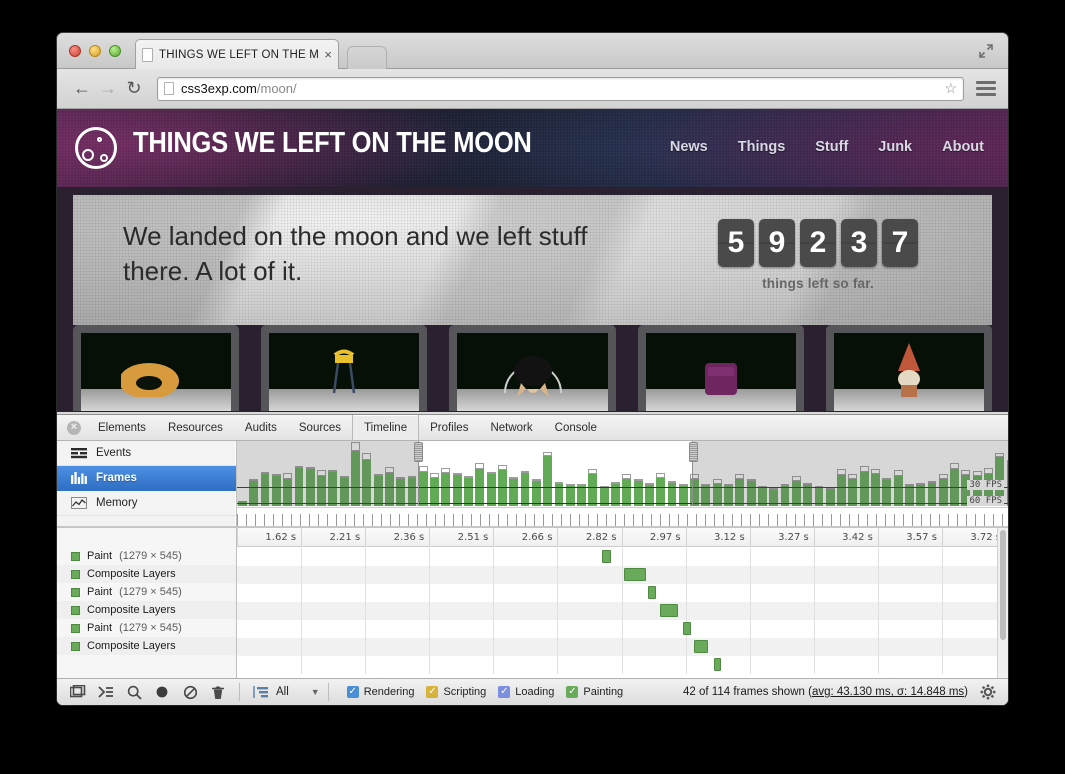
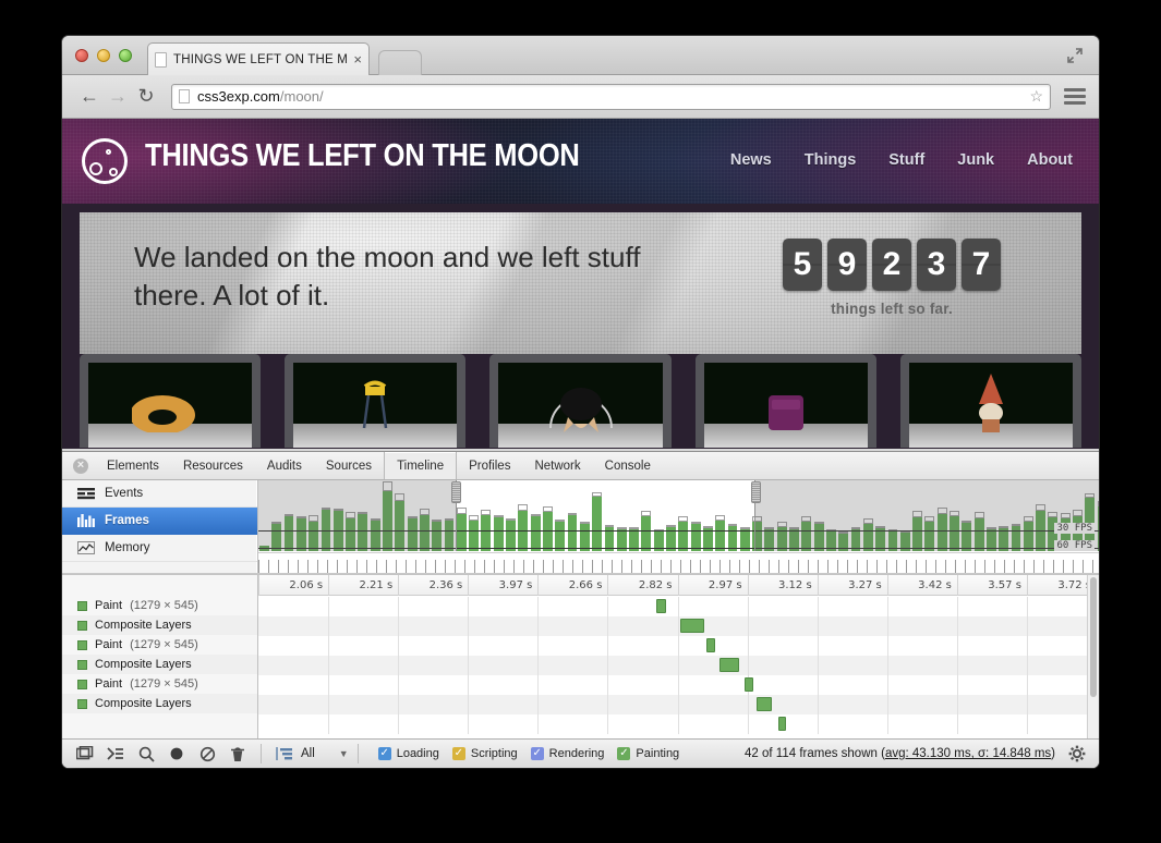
  THINGS WE LEFT ON THE M
  ×
  ←
  →
  ↻
  css3exp.com/moon/
  ☆
  We landed on the moon and we left stuff there. A lot of it.
  5
  9
  2
  3
  7
  things left so far.
  ×
  Elements
  Resources
  Audits
  Sources
  Timeline
  Profiles
  Network
  Console
  Events
  Frames
  Memory
  30 FPS
  60 FPS
  Paint
  (1279 × 545)
  Composite Layers
  Paint
  (1279 × 545)
  Composite Layers
  Paint
  (1279 × 545)
  Composite Layers
- 1.62 s
+ 2.06 s
  2.21 s
  2.36 s
- 2.51 s
+ 3.97 s
  2.66 s
  2.82 s
  2.97 s
  3.12 s
  3.27 s
  3.42 s
  3.57 s
  3.72
  All
  ▼
  ✓
- Rendering
+ Loading
  ✓
  Scripting
  ✓
- Loading
+ Rendering
  ✓
  Painting
  42 of 114 frames shown (avg: 43.130 ms, σ: 14.848 ms)
